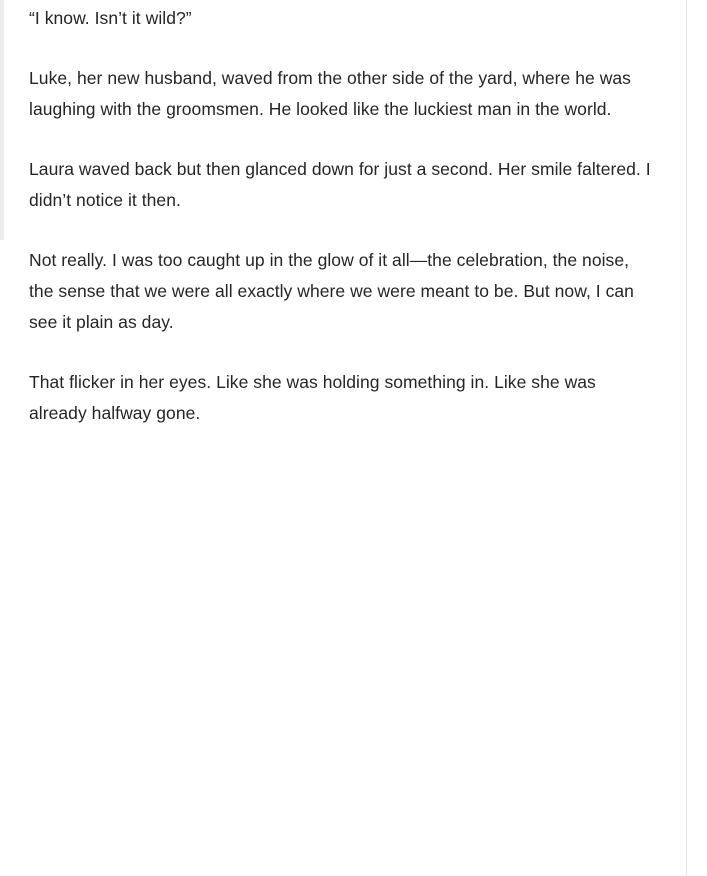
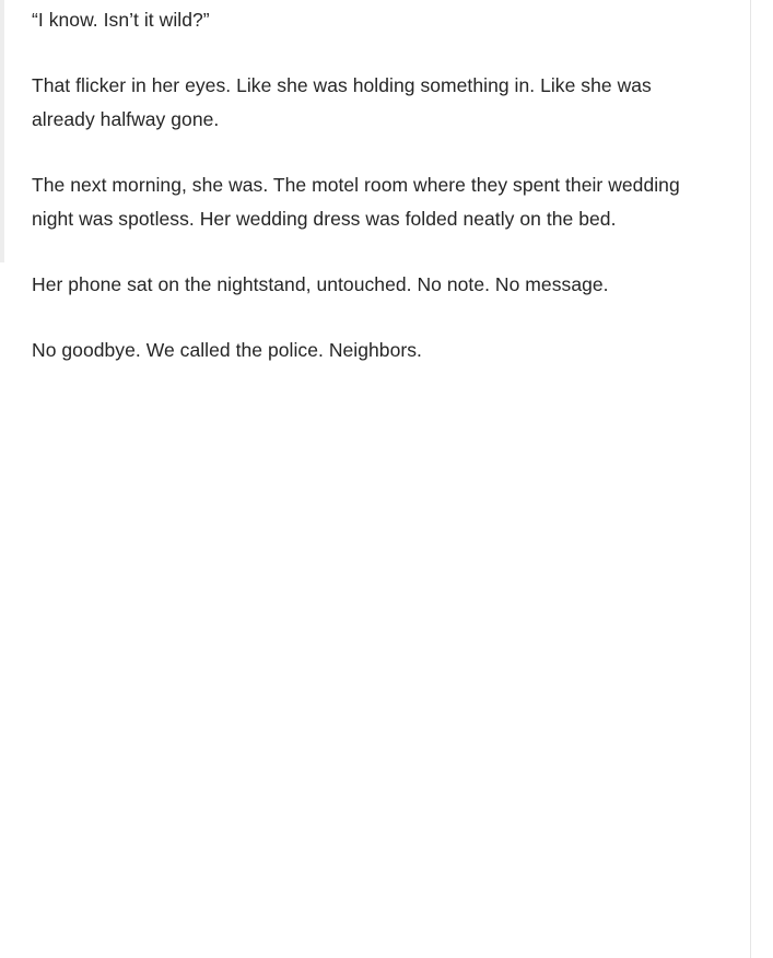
  “I know. Isn’t it wild?”
- Luke, her new husband, waved from the other side of the yard, where he was laughing with the groomsmen. He looked like the luckiest man in the world.
- Laura waved back but then glanced down for just a second. Her smile faltered. I didn’t notice it then.
- Not really. I was too caught up in the glow of it all—the celebration, the noise, the sense that we were all exactly where we were meant to be. But now, I can see it plain as day.
  That flicker in her eyes. Like she was holding something in. Like she was already halfway gone.
+ The next morning, she was. The motel room where they spent their wedding night was spotless. Her wedding dress was folded neatly on the bed.
+ Her phone sat on the nightstand, untouched. No note. No message.
+ No goodbye. We called the police. Neighbors.
